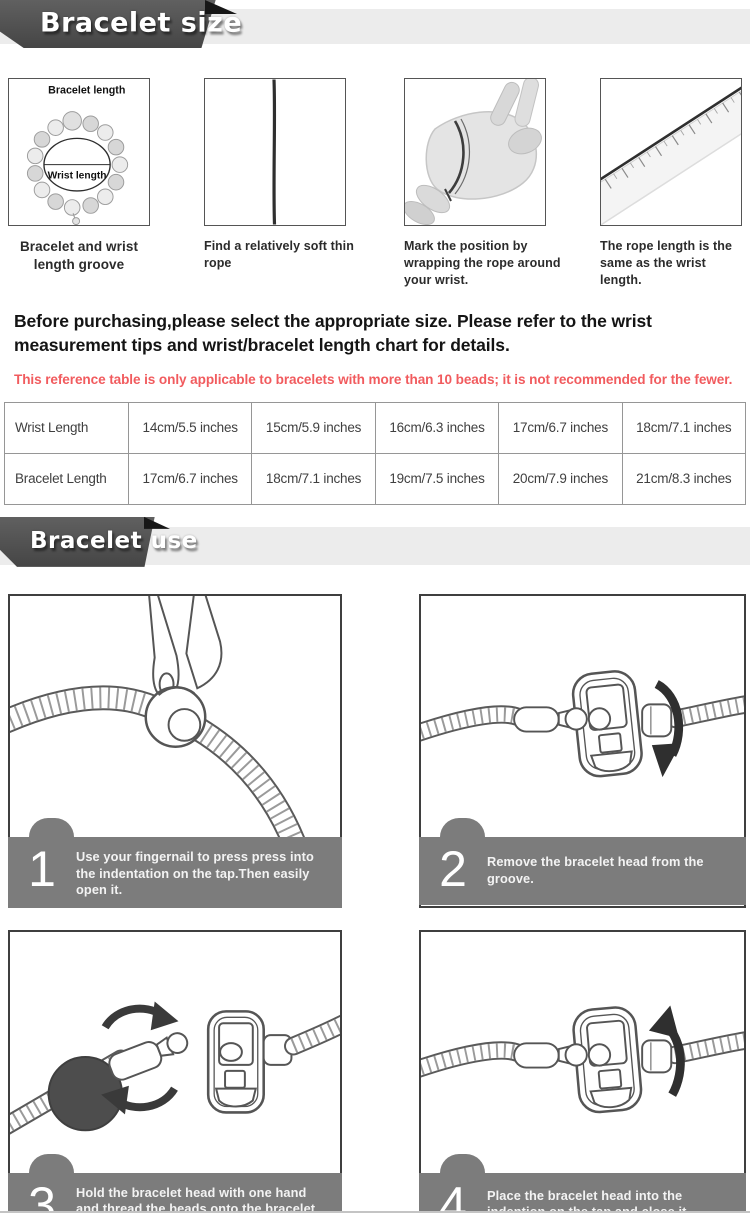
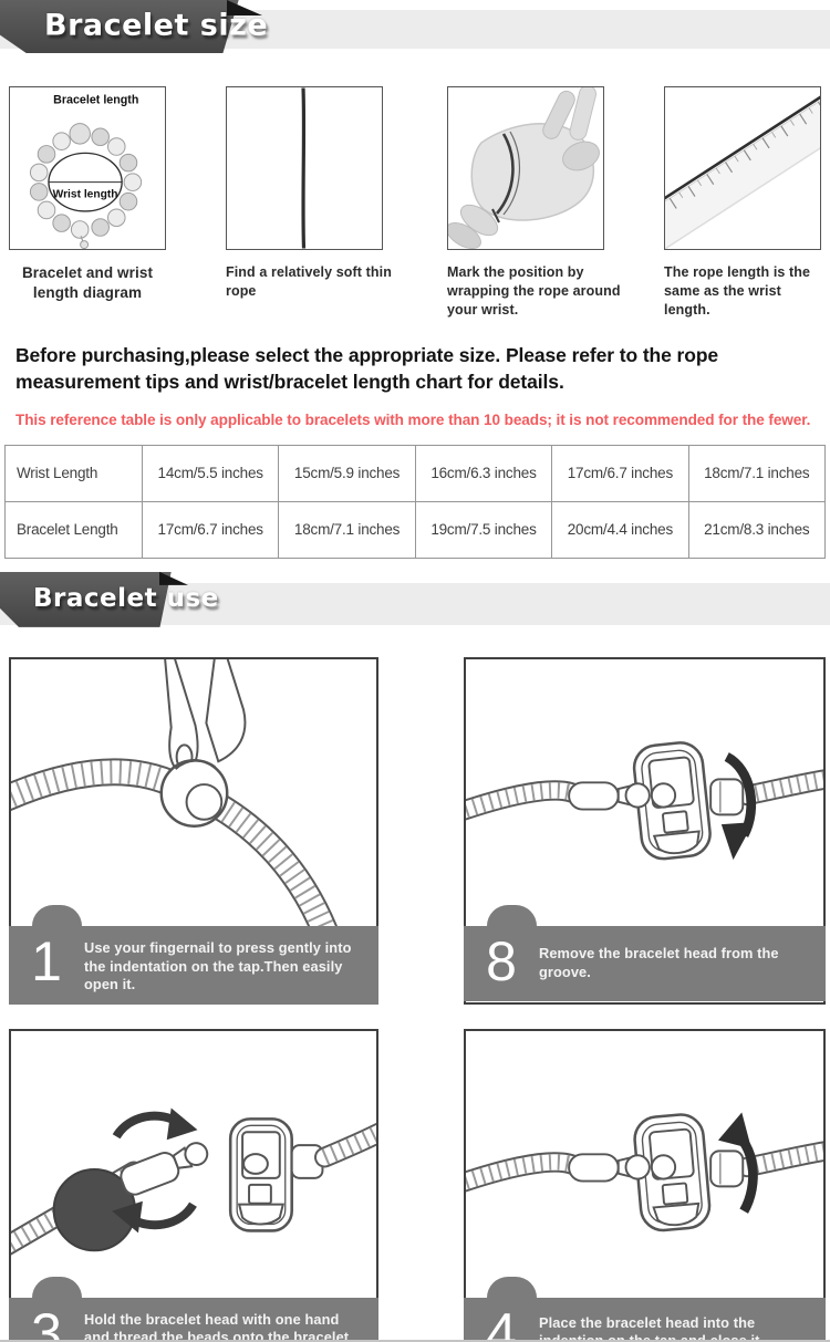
  Bracelet size
  Bracelet length
  Wrist length
- Bracelet and wrist length groove
+ Bracelet and wrist length diagram
  Find a relatively soft thin rope
  Mark the position by wrapping the rope around your wrist.
  The rope length is the same as the wrist length.
- Before purchasing,please select the appropriate size. Please refer to the wrist measurement tips and wrist/bracelet length chart for details.
+ Before purchasing,please select the appropriate size. Please refer to the rope measurement tips and wrist/bracelet length chart for details.
  This reference table is only applicable to bracelets with more than 10 beads; it is not recommended for the fewer.
  Wrist Length	14cm/5.5 inches	15cm/5.9 inches	16cm/6.3 inches	17cm/6.7 inches	18cm/7.1 inches
- Bracelet Length	17cm/6.7 inches	18cm/7.1 inches	19cm/7.5 inches	20cm/7.9 inches	21cm/8.3 inches
+ Bracelet Length	17cm/6.7 inches	18cm/7.1 inches	19cm/7.5 inches	20cm/4.4 inches	21cm/8.3 inches
  Bracelet use
  1
- Use your fingernail to press press into the indentation on the tap.Then easily open it.
+ Use your fingernail to press gently into the indentation on the tap.Then easily open it.
- 2
+ 8
  Remove the bracelet head from the groove.
  3
  Hold the bracelet head with one hand and thread the beads onto the bracelet
  4
